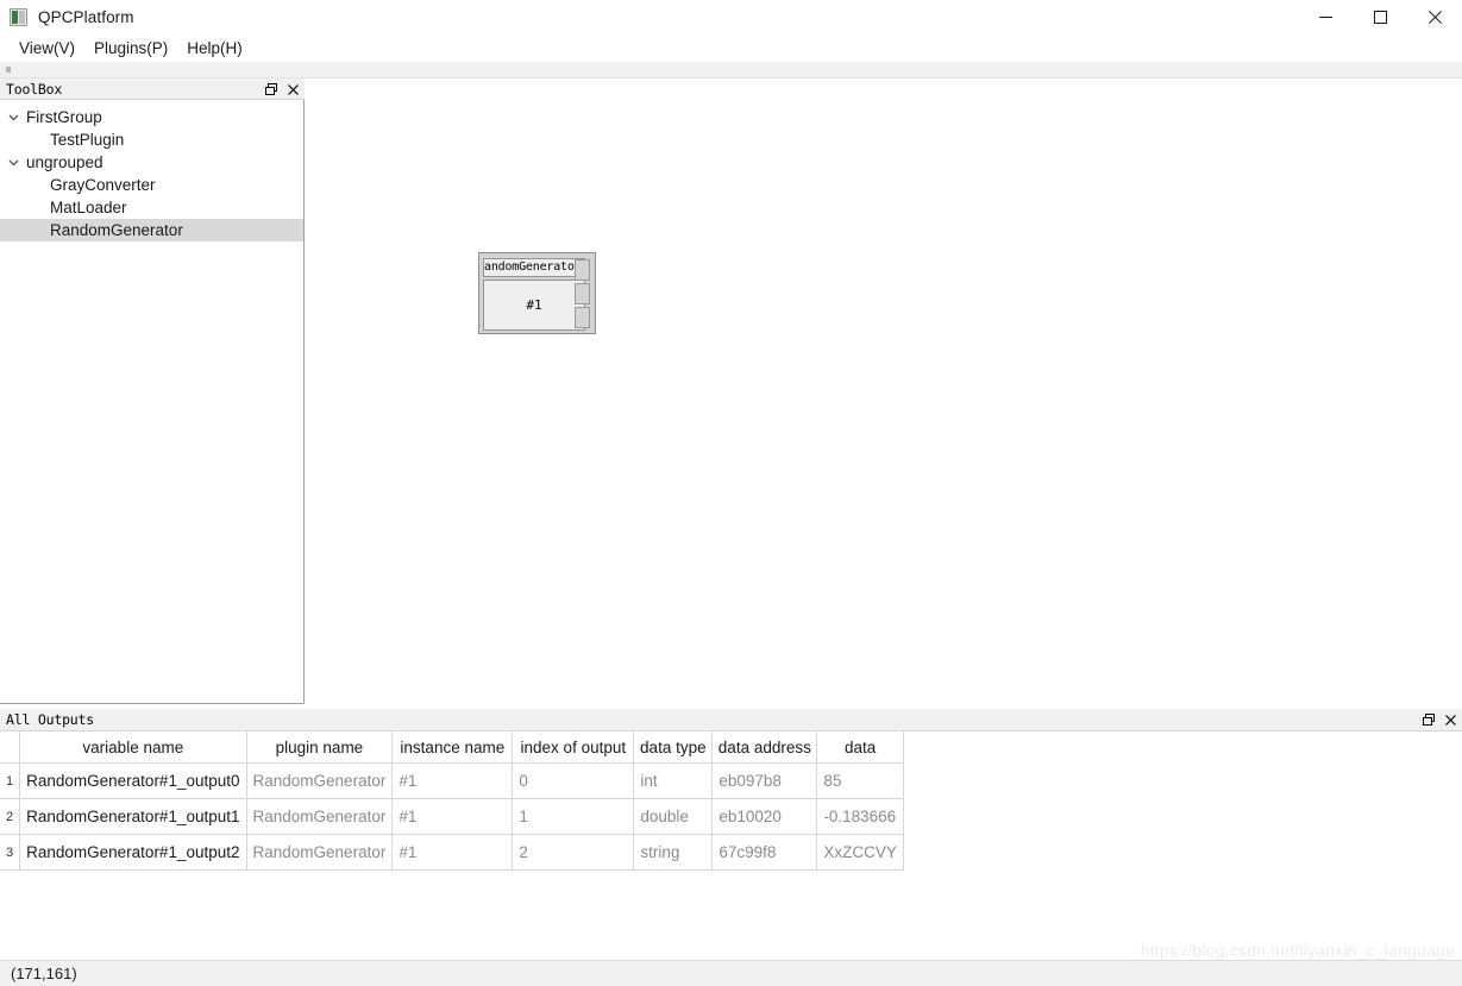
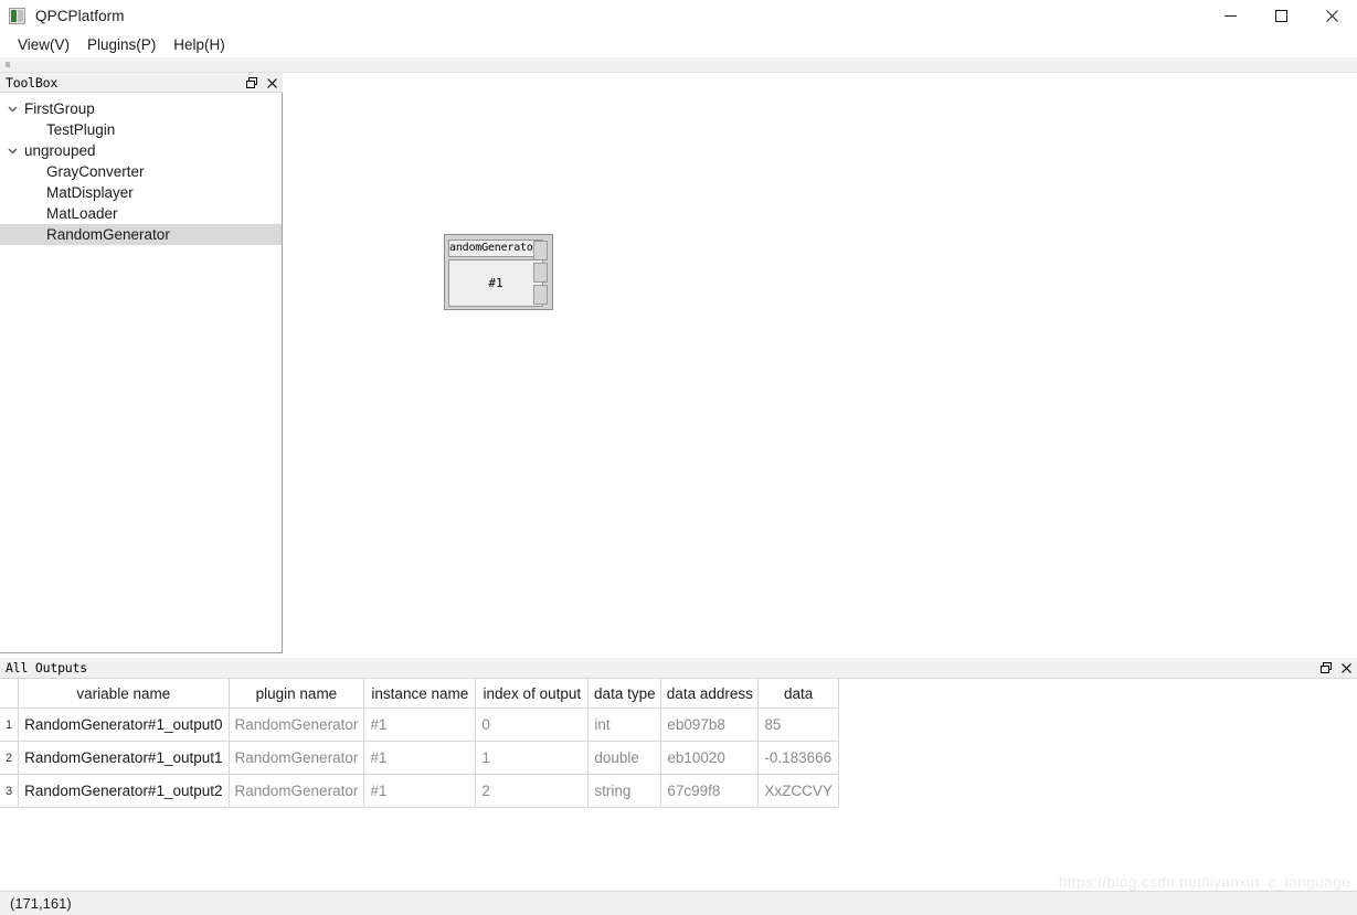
  QPCPlatform
  View(V)
  Plugins(P)
  Help(H)
  ToolBox
  FirstGroup
  TestPlugin
  ungrouped
  GrayConverter
+ MatDisplayer
  MatLoader
  RandomGenerator
  andomGenerato
  #1
  All Outputs
  	variable name	plugin name	instance name	index of output	data type	data address	data
  1	RandomGenerator#1_output0	RandomGenerator	#1	0	int	eb097b8	85
  2	RandomGenerator#1_output1	RandomGenerator	#1	1	double	eb10020	-0.183666
  3	RandomGenerator#1_output2	RandomGenerator	#1	2	string	67c99f8	XxZCCVY
  https://blog.csdn.net/liyanxin_c_language
  (171,161)
